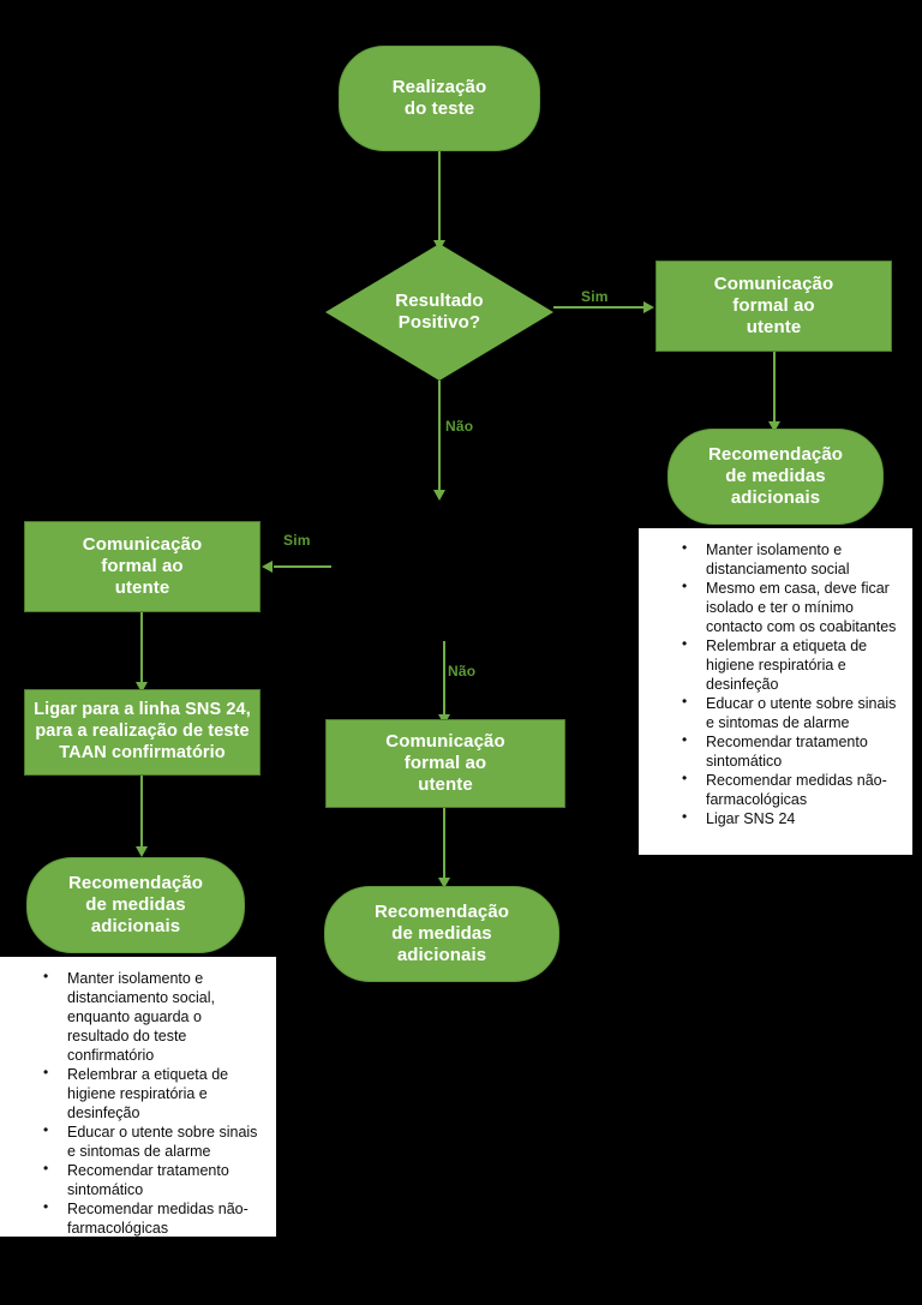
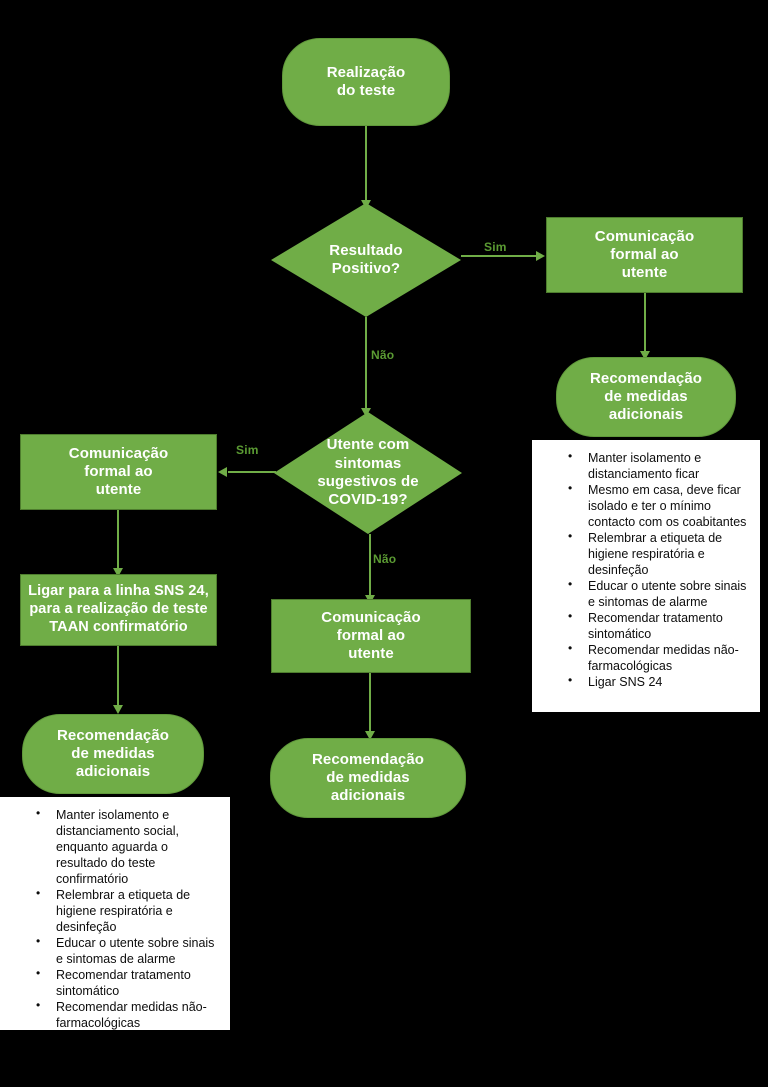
  Realização
  do teste
  Resultado
  Positivo?
  Sim
  Comunicação
  formal ao
  utente
  Recomendação
  de medidas
  adicionais
- Manter isolamento e distanciamento social
+ Manter isolamento e distanciamento ficar
  Mesmo em casa, deve ficar isolado e ter o mínimo contacto com os coabitantes
  Relembrar a etiqueta de higiene respiratória e desinfeção
  Educar o utente sobre sinais e sintomas de alarme
  Recomendar tratamento sintomático
  Recomendar medidas não-farmacológicas
  Ligar SNS 24
  Não
+ Utente com
+ sintomas
+ sugestivos de
+ COVID-19?
  Sim
  Comunicação
  formal ao
  utente
  Ligar para a linha SNS 24,
  para a realização de teste
  TAAN confirmatório
  Recomendação
  de medidas
  adicionais
  Manter isolamento e distanciamento social, enquanto aguarda o resultado do teste confirmatório
  Relembrar a etiqueta de higiene respiratória e desinfeção
  Educar o utente sobre sinais e sintomas de alarme
  Recomendar tratamento sintomático
  Recomendar medidas não-farmacológicas
  Não
  Comunicação
  formal ao
  utente
  Recomendação
  de medidas
  adicionais
